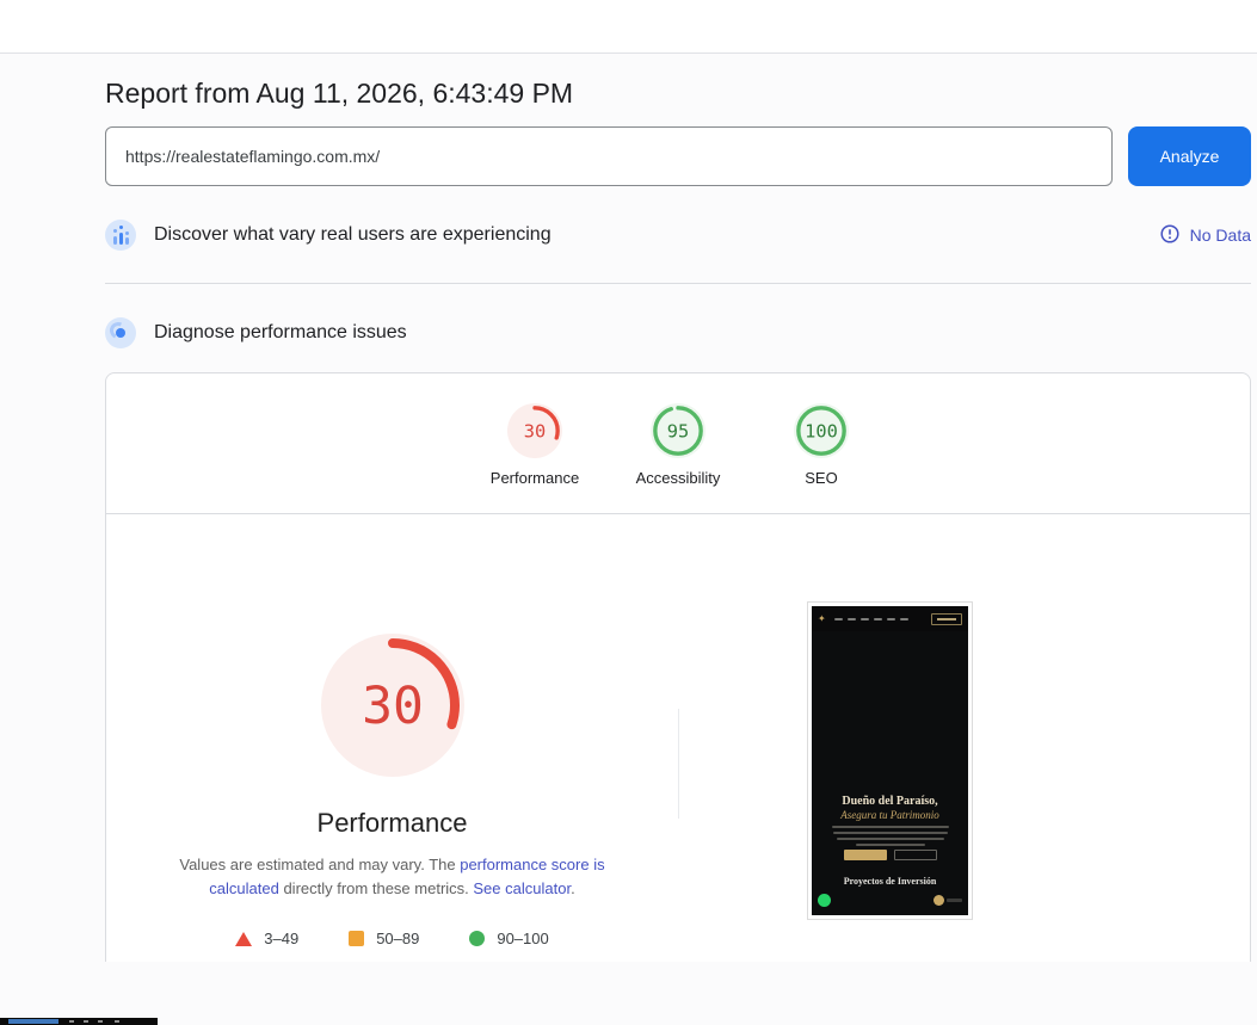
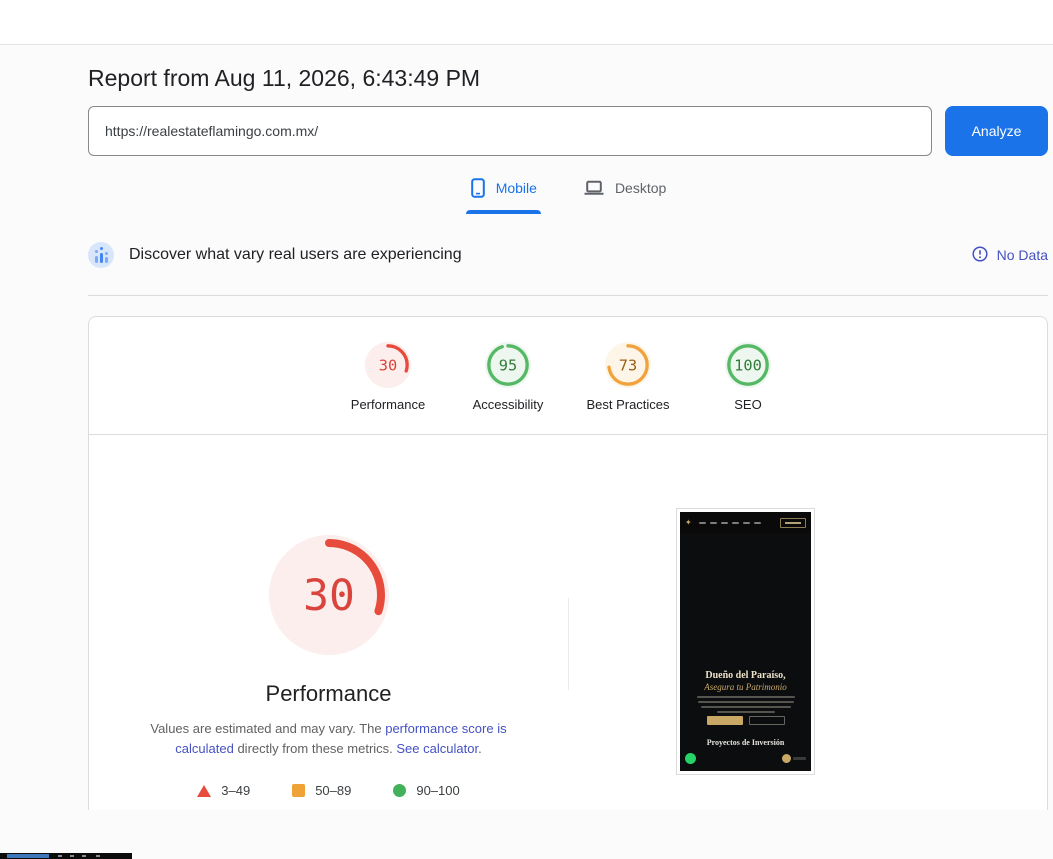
  Report from Aug 11, 2026, 6:43:49 PM
  https://realestateflamingo.com.mx/
  Analyze
+ Mobile
+ Desktop
  Discover what vary real users are experiencing
  No Data
- Diagnose performance issues
  30
  Performance
  95
  Accessibility
+ 73
+ Best Practices
  100
  SEO
  30
  Performance
  Values are estimated and may vary. The performance score is calculated directly from these metrics. See calculator.
  3–49
  50–89
  90–100
  ✦
  Dueño del Paraíso,
  Asegura tu Patrimonio
  Proyectos de Inversión
